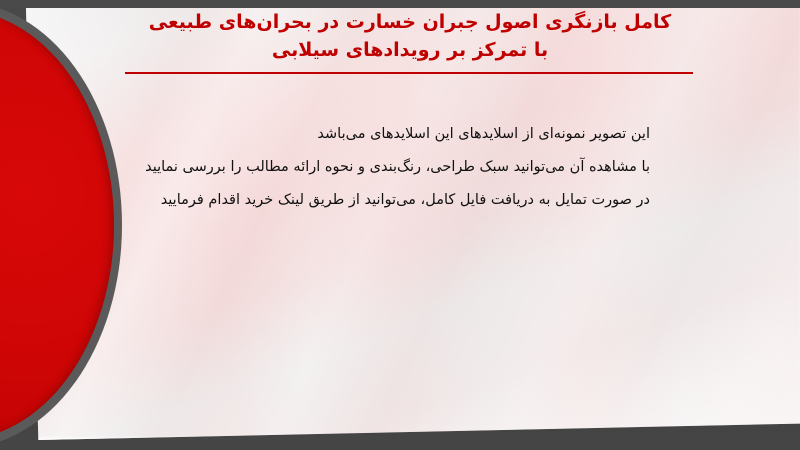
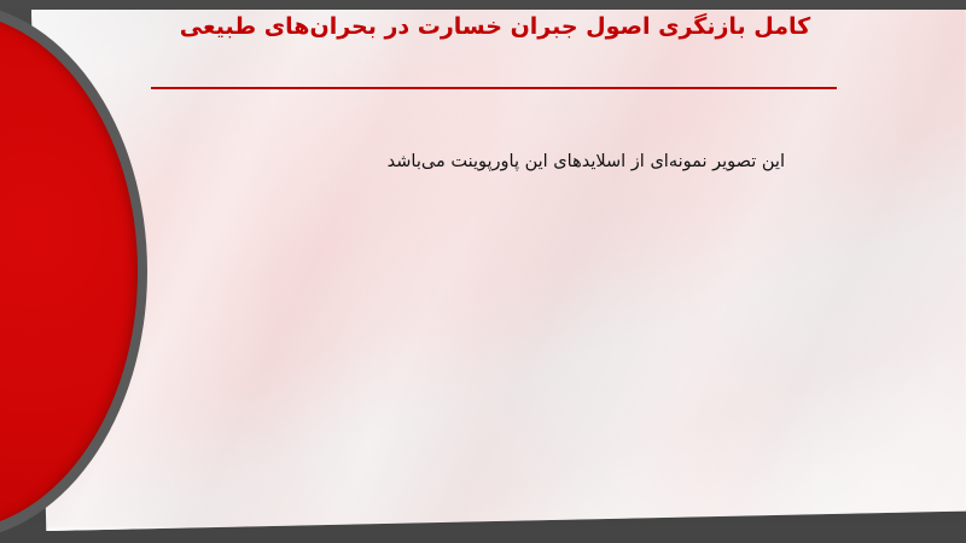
  کامل بازنگری اصول جبران خسارت در بحران‌های طبیعی
- با تمرکز بر رویدادهای سیلابی
- این تصویر نمونه‌ای از اسلایدهای این اسلایدهای می‌باشد
+ این تصویر نمونه‌ای از اسلایدهای این پاورپوینت می‌باشد
- با مشاهده آن میتوانید سبک طراحی، رنگ‌بندی و نحوه ارائه مطالب را بررسی نمایید
- در صورت تمایل به دریافت فایل کامل، می‌توانید از طریق لینک خرید اقدام فرمایید
